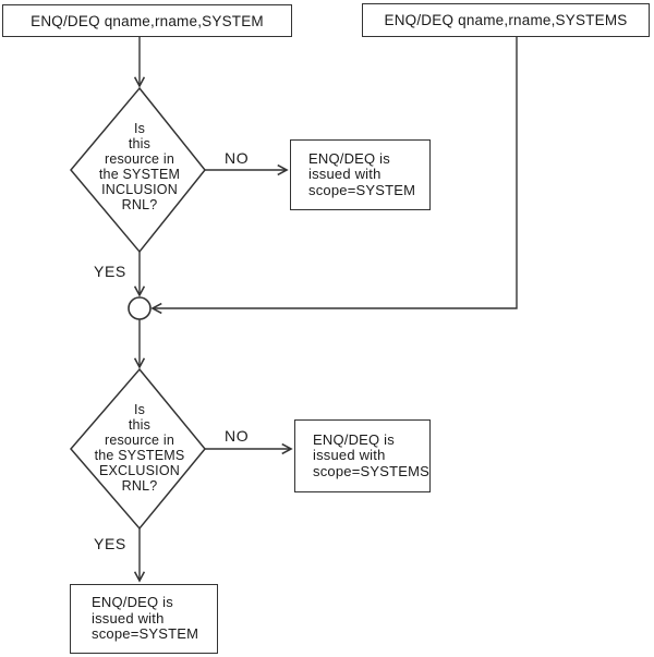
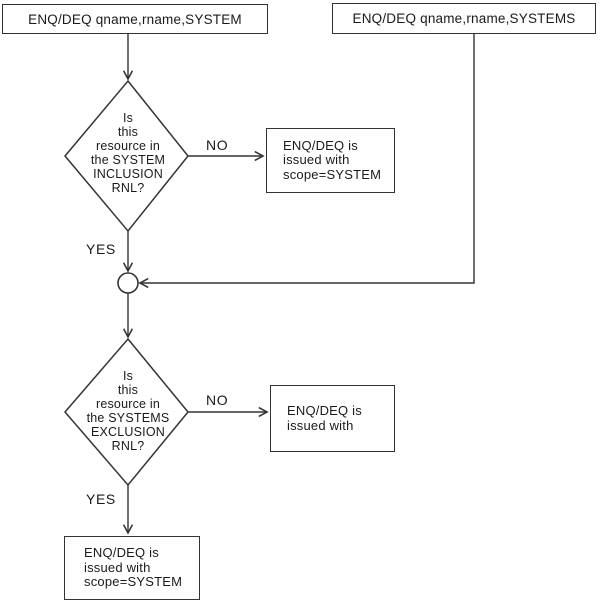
  ENQ/DEQ qname,rname,SYSTEM
  ENQ/DEQ qname,rname,SYSTEMS
  Is
  this
  resource in
  the SYSTEM
  INCLUSION
  RNL?
  NO
  YES
  ENQ/DEQ is
  issued with
  scope=SYSTEM
  Is
  this
  resource in
  the SYSTEMS
  EXCLUSION
  RNL?
  NO
  YES
  ENQ/DEQ is
  issued with
- scope=SYSTEMS
  ENQ/DEQ is
  issued with
  scope=SYSTEM
